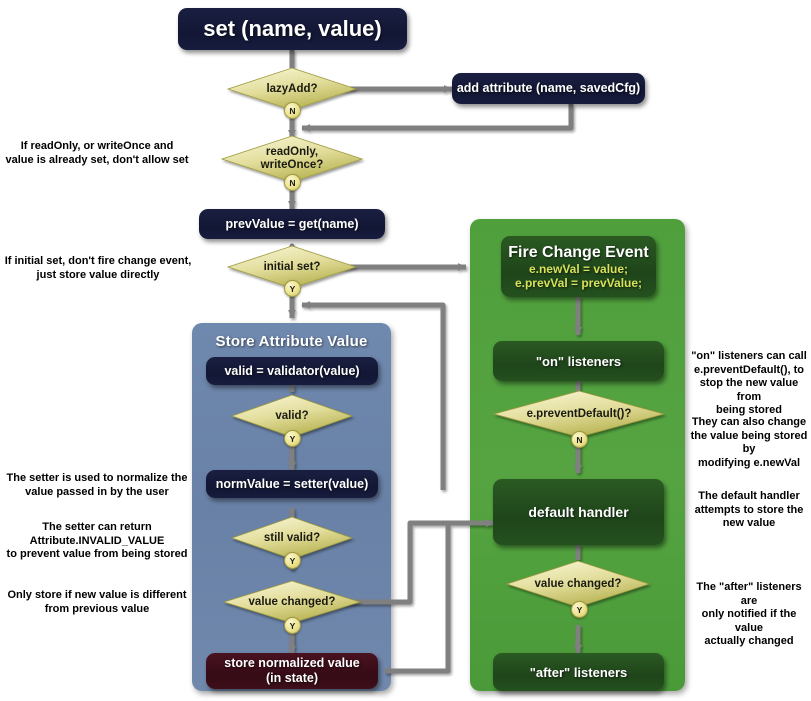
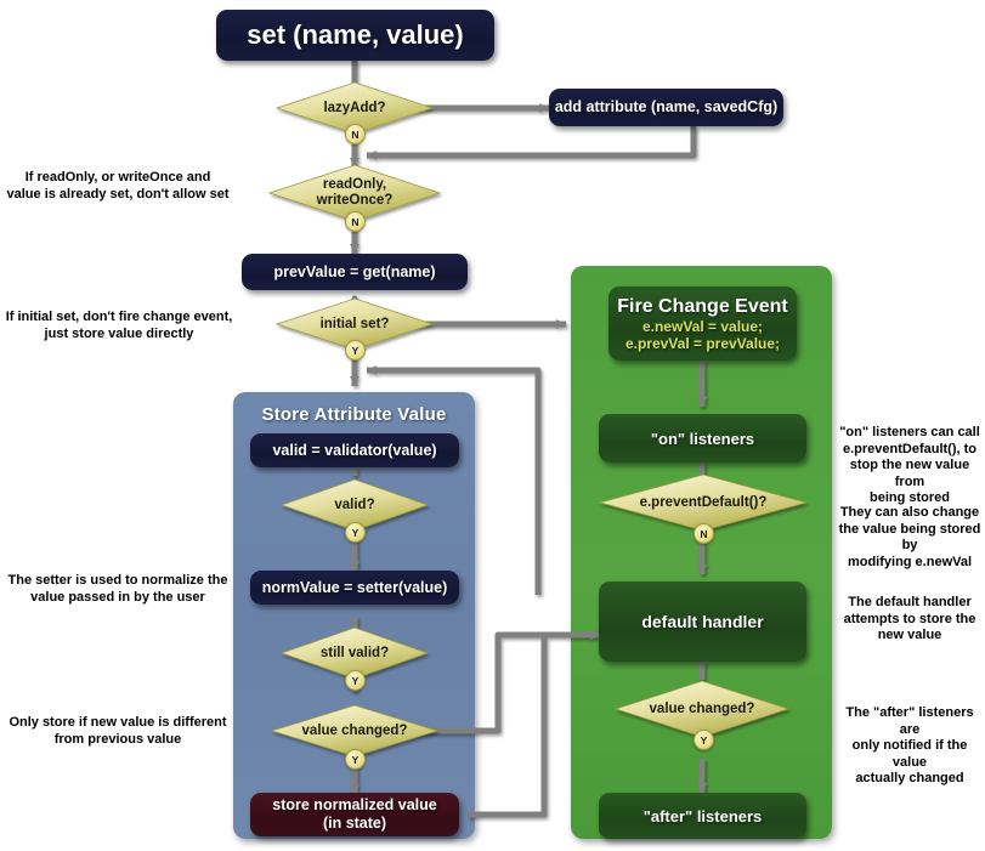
  Store Attribute Value
  set (name, value)
  add attribute (name, savedCfg)
  prevValue = get(name)
  valid = validator(value)
  normValue = setter(value)
  store normalized value
  (in state)
  Fire Change Event
  e.newVal = value;
  e.prevVal = prevValue;
  "on" listeners
  default handler
  "after" listeners
  lazyAdd?
  N
  readOnly,
  writeOnce?
  N
  initial set?
  Y
  valid?
  Y
  still valid?
  Y
  value changed?
  Y
  e.preventDefault()?
  N
  value changed?
  Y
  If readOnly, or writeOnce and
  value is already set, don't allow set
  If initial set, don't fire change event,
  just store value directly
  The setter is used to normalize the
  value passed in by the user
- The setter can return
- Attribute.INVALID_VALUE
- to prevent value from being stored
  Only store if new value is different
  from previous value
  "on" listeners can call
  e.preventDefault(), to
  stop the new value from
  being stored
  They can also change
  the value being stored by
  modifying e.newVal
  The default handler
  attempts to store the
  new value
  The "after" listeners are
  only notified if the value
  actually changed
